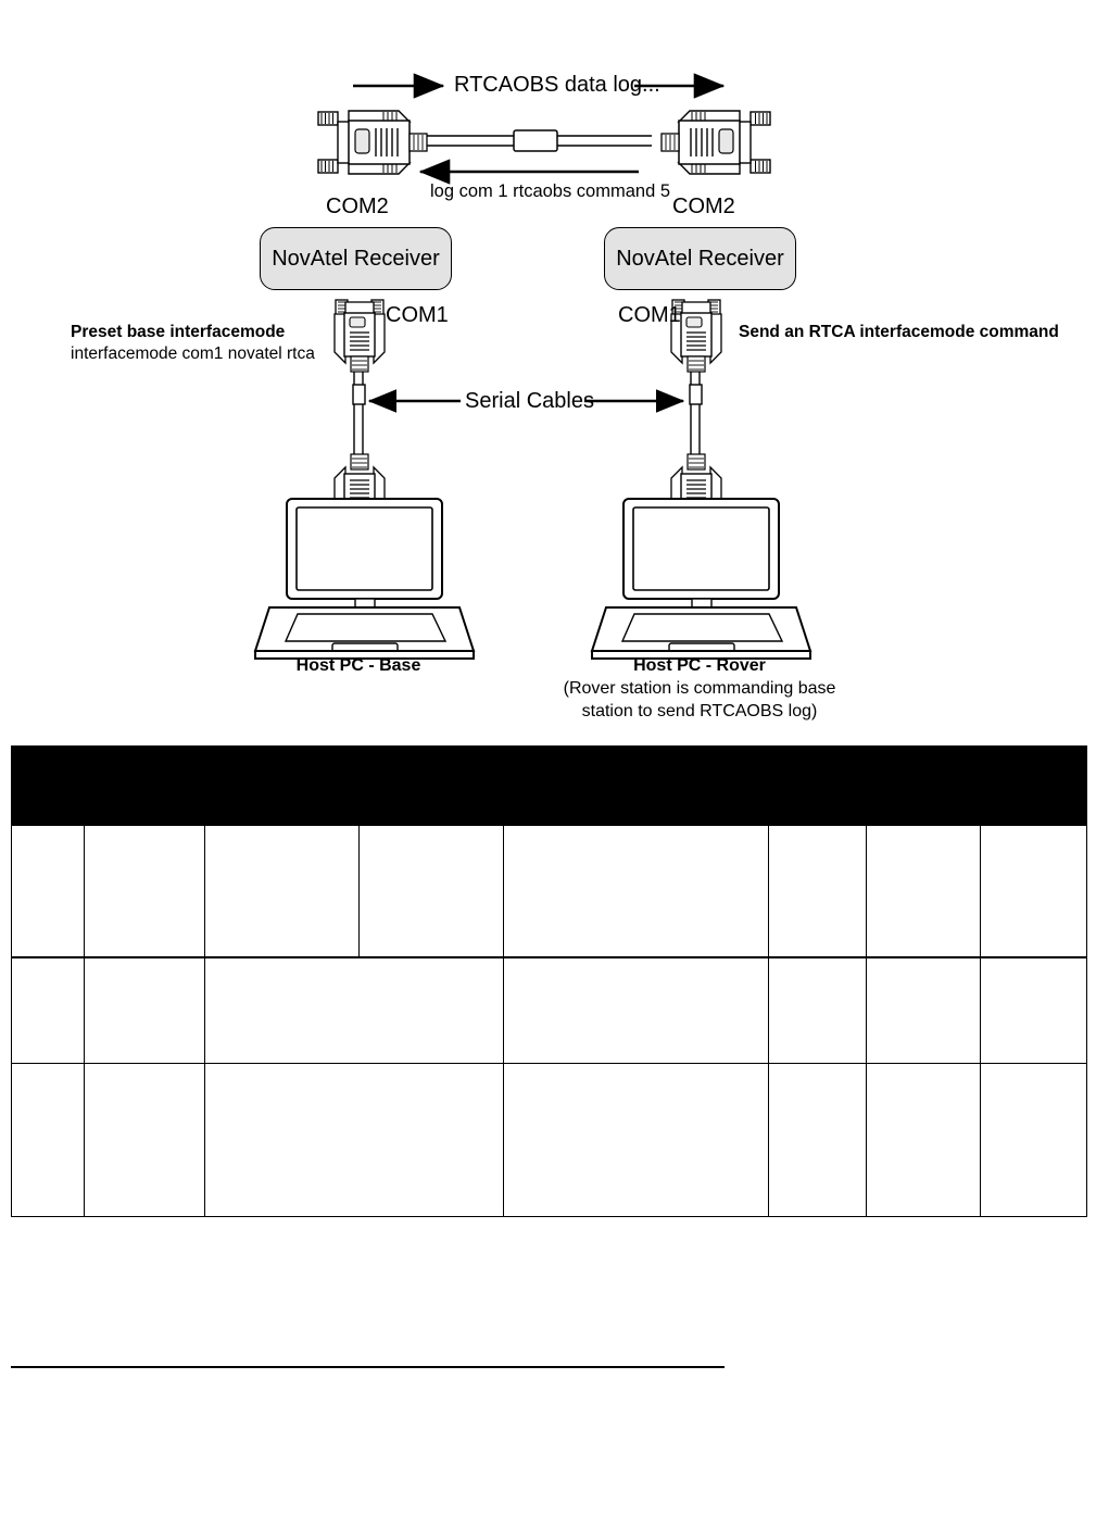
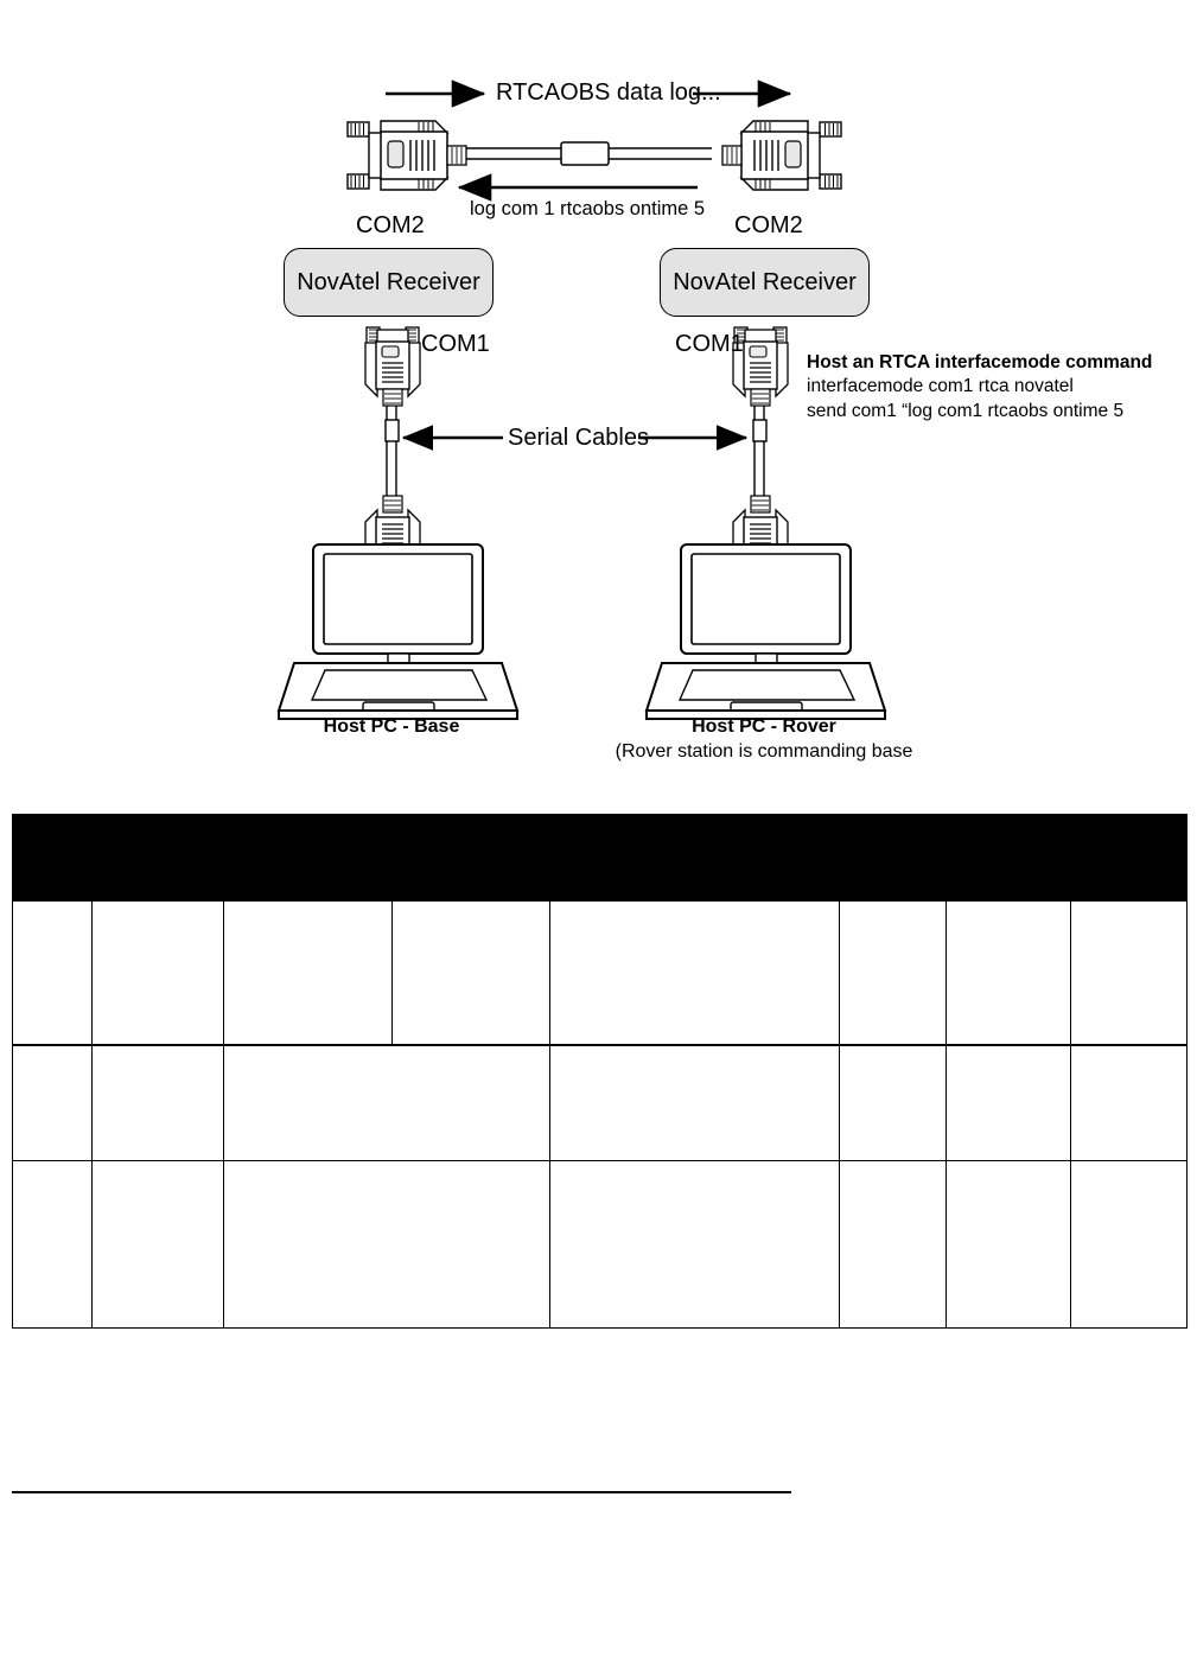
  NovAtel Receiver
  NovAtel Receiver
  RTCAOBS data log...
- log com 1 rtcaobs command 5
+ log com 1 rtcaobs ontime 5
  Serial Cables
  COM2
  COM2
  COM1
  COM1
- Preset base interfacemode
- interfacemode com1 novatel rtca
- Send an RTCA interfacemode command
+ Host an RTCA interfacemode command
+ interfacemode com1 rtca novatel
+ send com1 “log com1 rtcaobs ontime 5
  Host PC - Base
  Host PC - Rover
  (Rover station is commanding base
- station to send RTCAOBS log)
